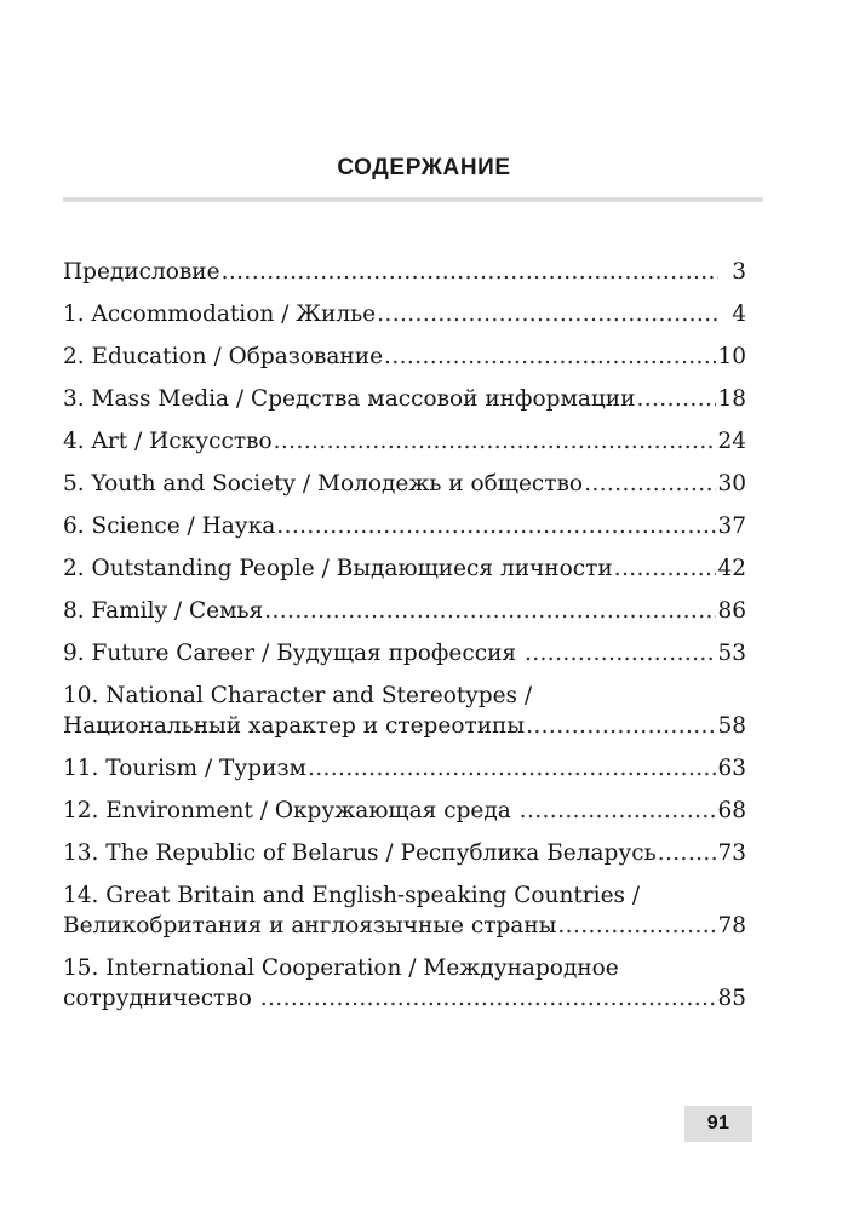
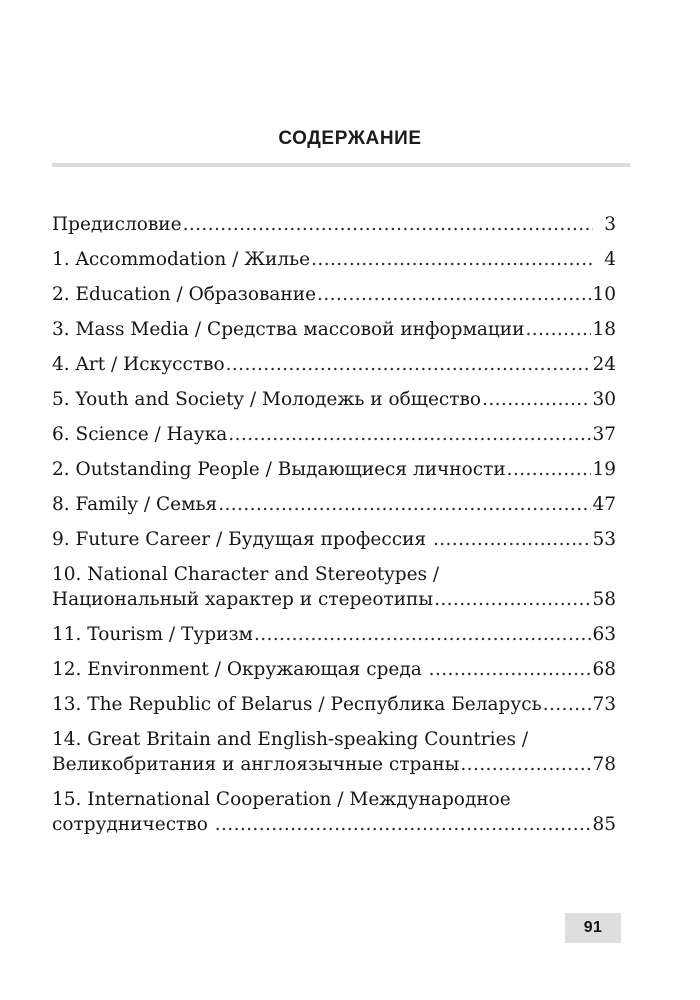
  СОДЕРЖАНИЕ
  Предисловие
  3
  1. Accommodation / Жилье
  4
  2. Education / Образование
  10
  3. Mass Media / Средства массовой информации
  18
  4. Art / Искусство
  24
  5. Youth and Society / Молодежь и общество
  30
  6. Science / Наука
  37
  2. Outstanding People / Выдающиеся личности
- 42
+ 19
  8. Family / Семья
- 86
+ 47
  9. Future Career / Будущая профессия
  53
  10. National Character and Stereotypes /
  Национальный характер и стереотипы
  58
  11. Tourism / Туризм
  63
  12. Environment / Окружающая среда
  68
  13. The Republic of Belarus / Республика Беларусь
  73
  14. Great Britain and English-speaking Countries /
  Великобритания и англоязычные страны
  78
  15. International Cooperation / Международное
  сотрудничество
  85
  91
